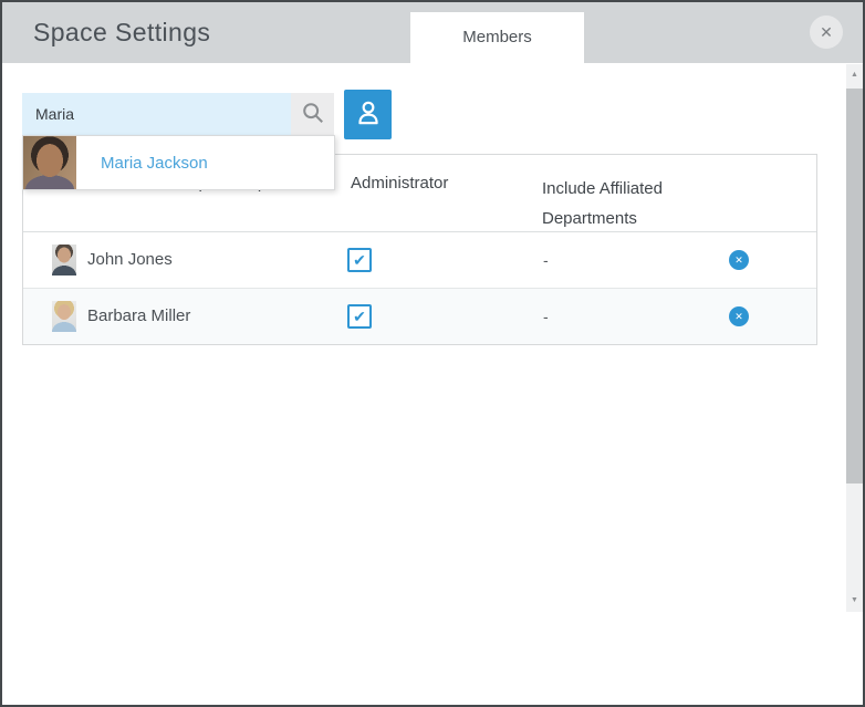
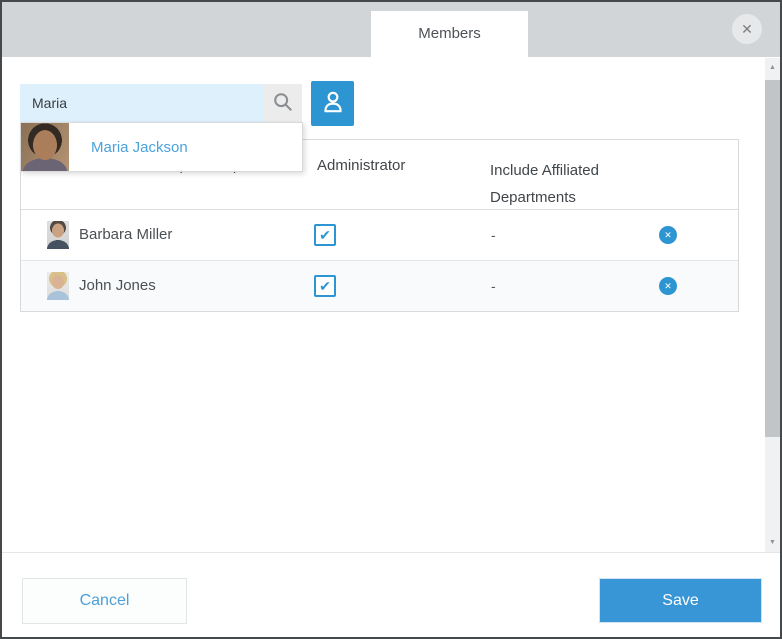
- Space Settings
  Members
  ✕
  Maria
  Administrator
  Include Affiliated Departments
- John Jones
+ Barbara Miller
  ✔
  -
  ✕
- Barbara Miller
+ John Jones
  ✔
  -
  ✕
  Maria Jackson
+ Cancel
+ Save
